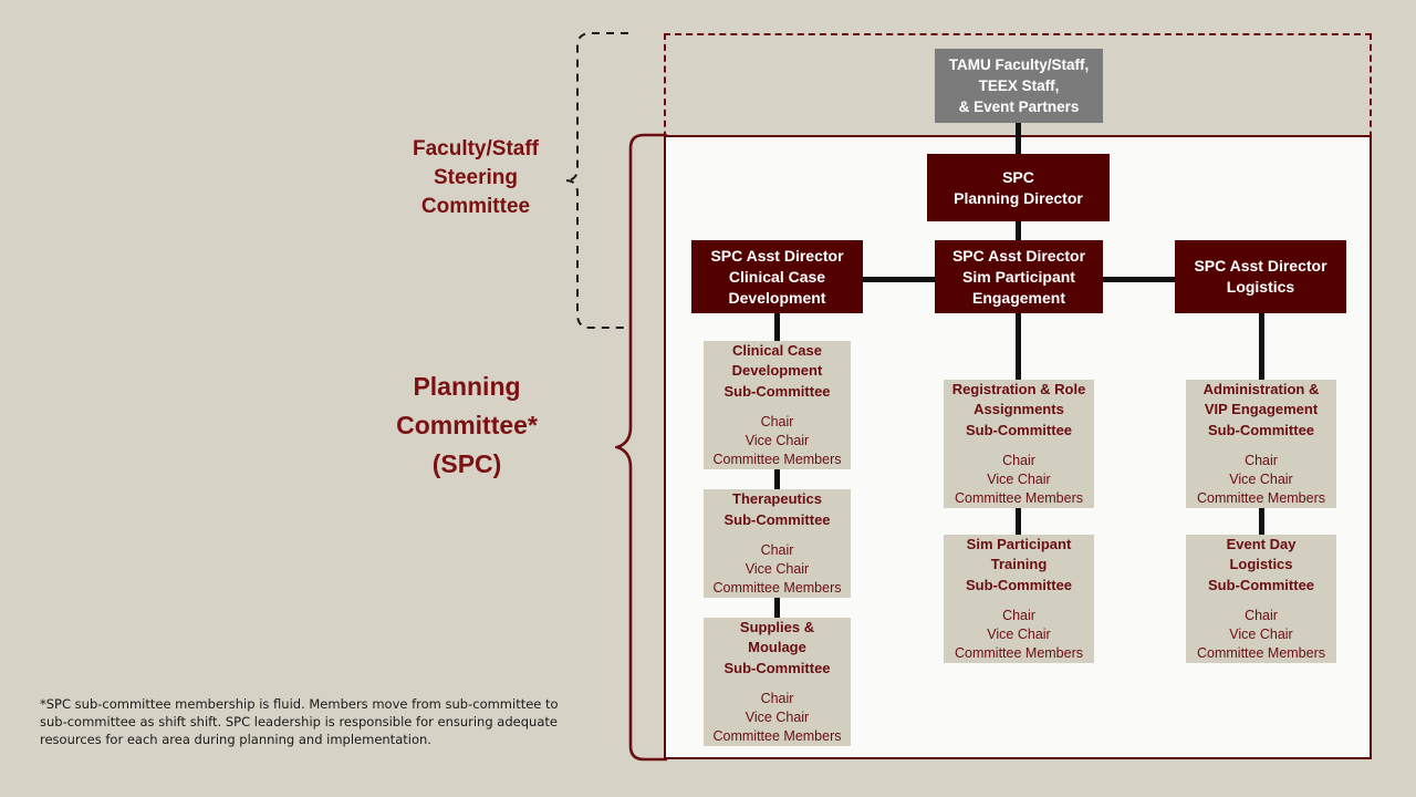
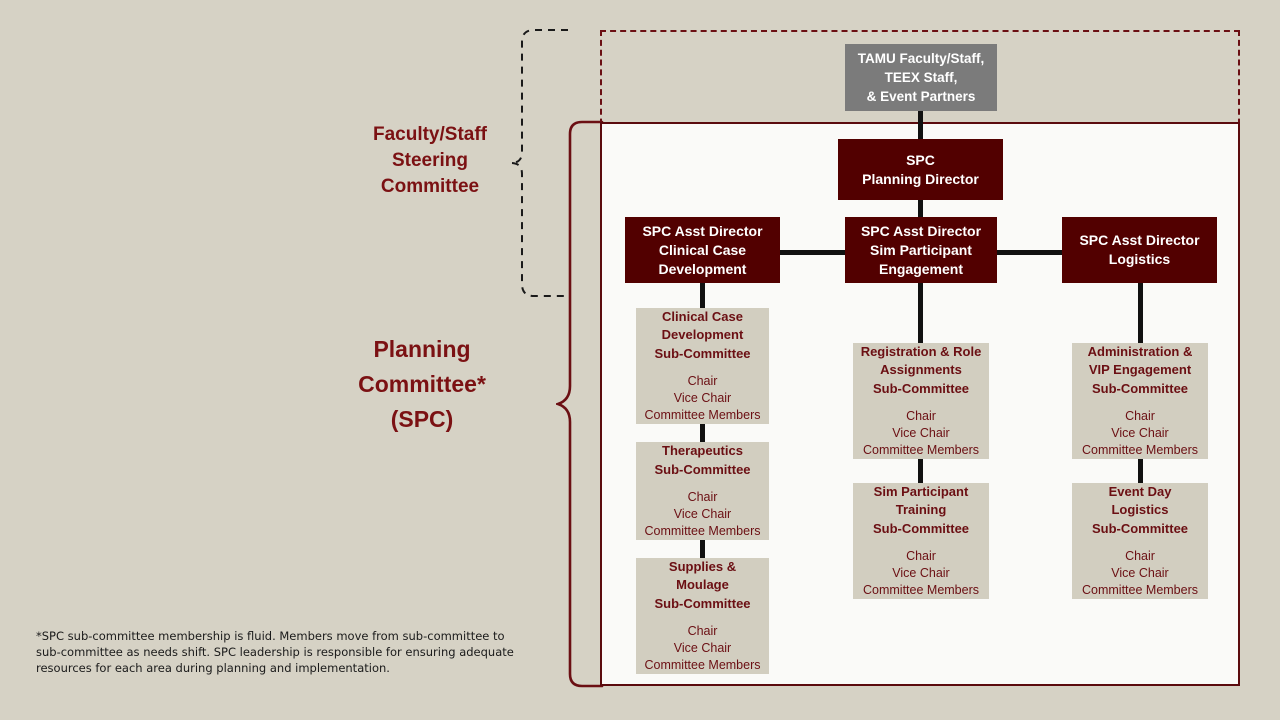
  Faculty/Staff
  Steering
  Committee
  Planning
  Committee*
  (SPC)
- *SPC sub-committee membership is fluid. Members move from sub-committee to sub-committee as shift shift. SPC leadership is responsible for ensuring adequate resources for each area during planning and implementation.
+ *SPC sub-committee membership is fluid. Members move from sub-committee to sub-committee as needs shift. SPC leadership is responsible for ensuring adequate resources for each area during planning and implementation.
  TAMU Faculty/Staff,
  TEEX Staff,
  & Event Partners
  SPC
  Planning Director
  SPC Asst Director
  Clinical Case
  Development
  SPC Asst Director
  Sim Participant
  Engagement
  SPC Asst Director
  Logistics
  Clinical Case
  Development
  Sub-Committee
  Chair
  Vice Chair
  Committee Members
  Therapeutics
  Sub-Committee
  Chair
  Vice Chair
  Committee Members
  Supplies &
  Moulage
  Sub-Committee
  Chair
  Vice Chair
  Committee Members
  Registration & Role
  Assignments
  Sub-Committee
  Chair
  Vice Chair
  Committee Members
  Sim Participant
  Training
  Sub-Committee
  Chair
  Vice Chair
  Committee Members
  Administration &
  VIP Engagement
  Sub-Committee
  Chair
  Vice Chair
  Committee Members
  Event Day
  Logistics
  Sub-Committee
  Chair
  Vice Chair
  Committee Members
